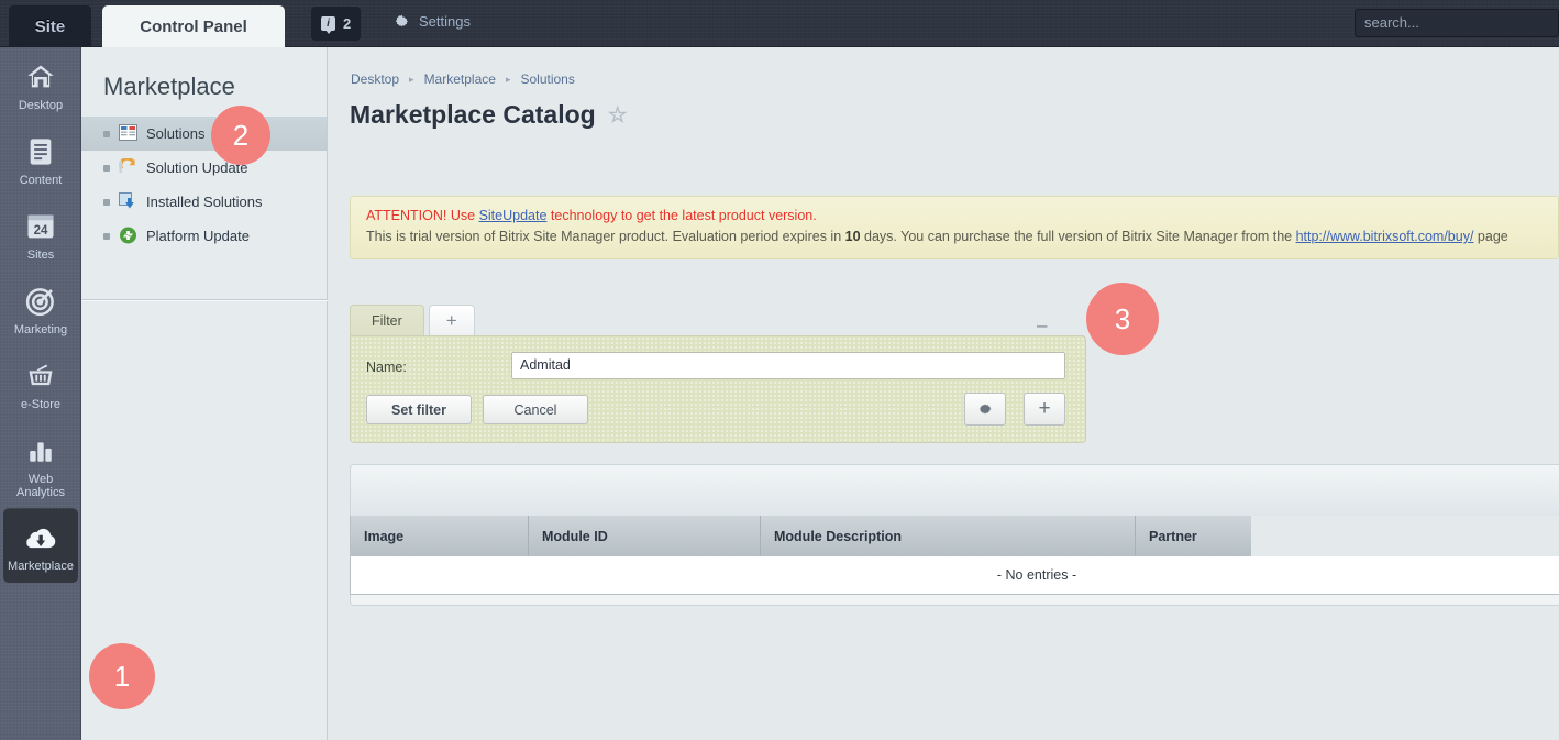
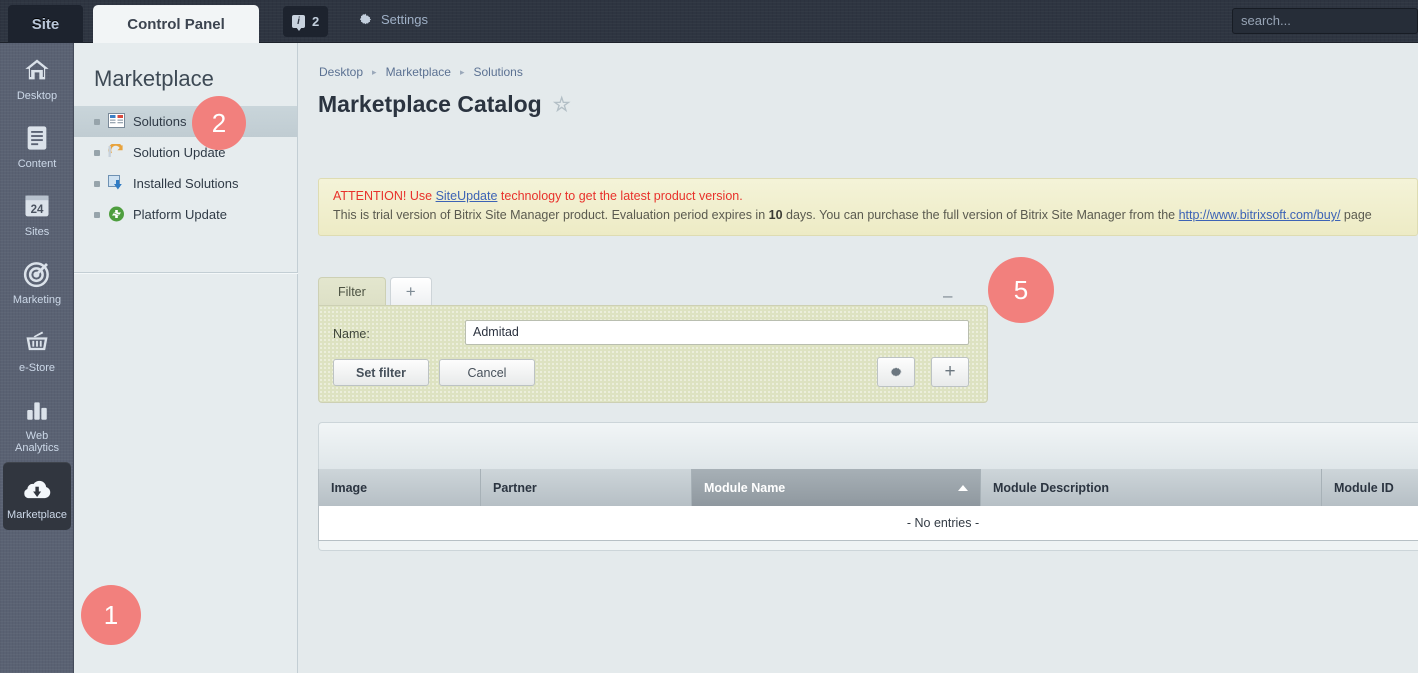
  Site
  Control Panel
  i
  2
  Settings
  search...
  Desktop
  Content
  24
  Sites
  Marketing
  e-Store
  Web
  Analytics
  Marketplace
  Marketplace
  Solutions
  Solution Update
  Installed Solutions
  Platform Update
  Desktop
  ▸
  Marketplace
  ▸
  Solutions
  Marketplace Catalog
  ☆
  ATTENTION! Use SiteUpdate technology to get the latest product version.
  This is trial version of Bitrix Site Manager product. Evaluation period expires in 10 days. You can purchase the full version of Bitrix Site Manager from the http://www.bitrixsoft.com/buy/ page
  Filter
  +
  –
  Name:
  Admitad
  Set filter
  Cancel
  +
  Image
- Module ID
+ Partner
+ Module Name
  Module Description
- Partner
+ Module ID
  - No entries -
  1
  2
- 3
+ 5
